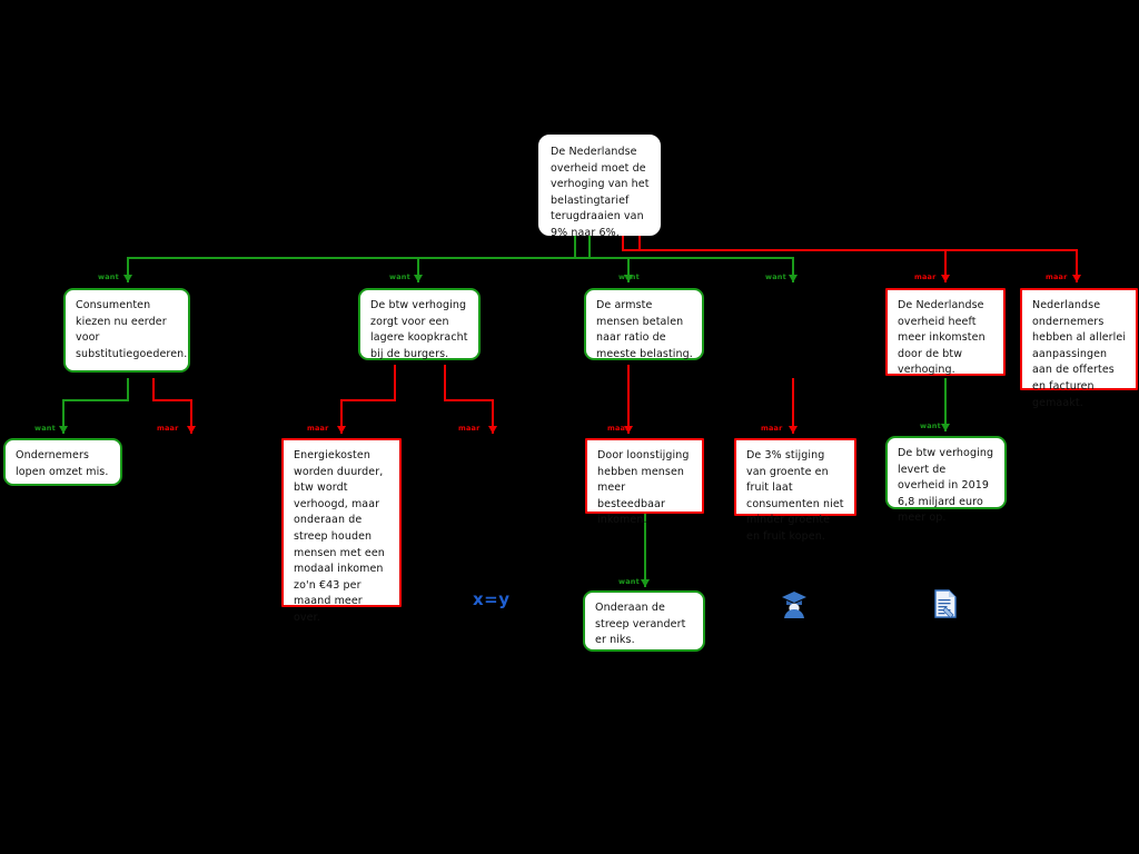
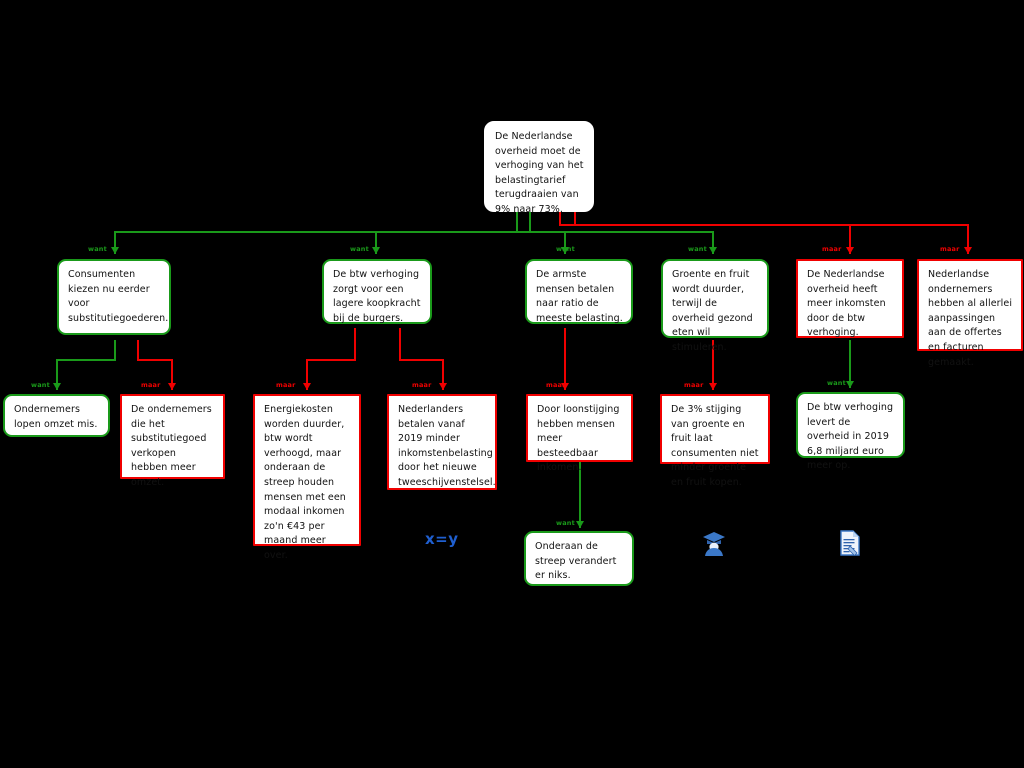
- De Nederlandse overheid moet de verhoging van het belastingtarief terugdraaien van 9% naar 6%.
+ De Nederlandse overheid moet de verhoging van het belastingtarief terugdraaien van 9% naar 73%.
  want
  want
  want
  want
  maar
  maar
  want
  maar
  maar
  maar
  maar
  maar
  want
  want
  Consumenten kiezen nu eerder voor substitutiegoederen.
  De btw verhoging zorgt voor een lagere koopkracht bij de burgers.
  De armste mensen betalen naar ratio de meeste belasting.
+ Groente en fruit wordt duurder, terwijl de overheid gezond eten wil stimuleren.
  De Nederlandse overheid heeft meer inkomsten door de btw verhoging.
  Nederlandse ondernemers hebben al allerlei aanpassingen aan de offertes en facturen
  Ondernemers lopen omzet mis.
+ De ondernemers die het substitutiegoed verkopen hebben meer omzet.
  Energiekosten worden duurder, btw wordt verhoogd, maar onderaan de streep houden mensen met een modaal inkomen zo'n €43 per maand meer
+ Nederlanders betalen vanaf 2019 minder inkomstenbelasting door het nieuwe tweeschijvenstelsel.
  Door loonstijging hebben mensen meer besteedbaar inkomen.
  De 3% stijging van groente en fruit laat consumenten niet minder groente
  De btw verhoging levert de overheid in 2019 6,8 miljard euro
  Onderaan de streep verandert er niks.
  x=y
